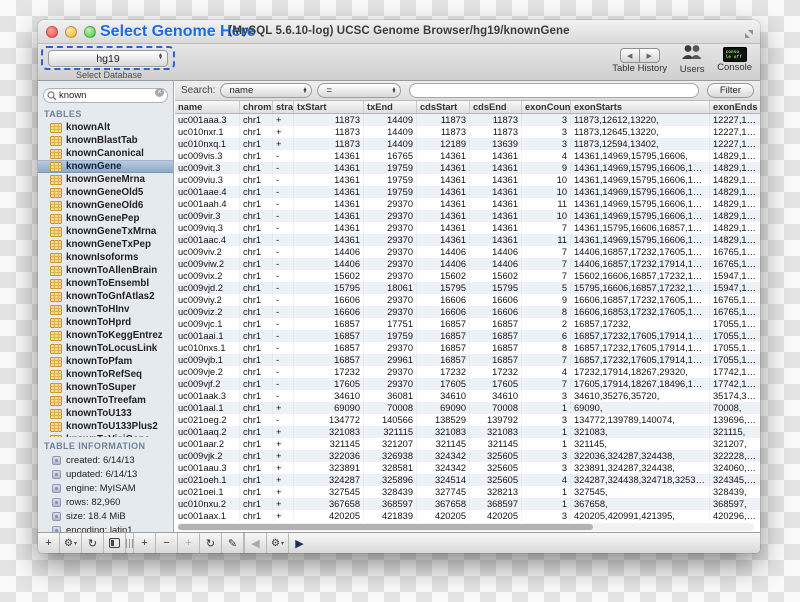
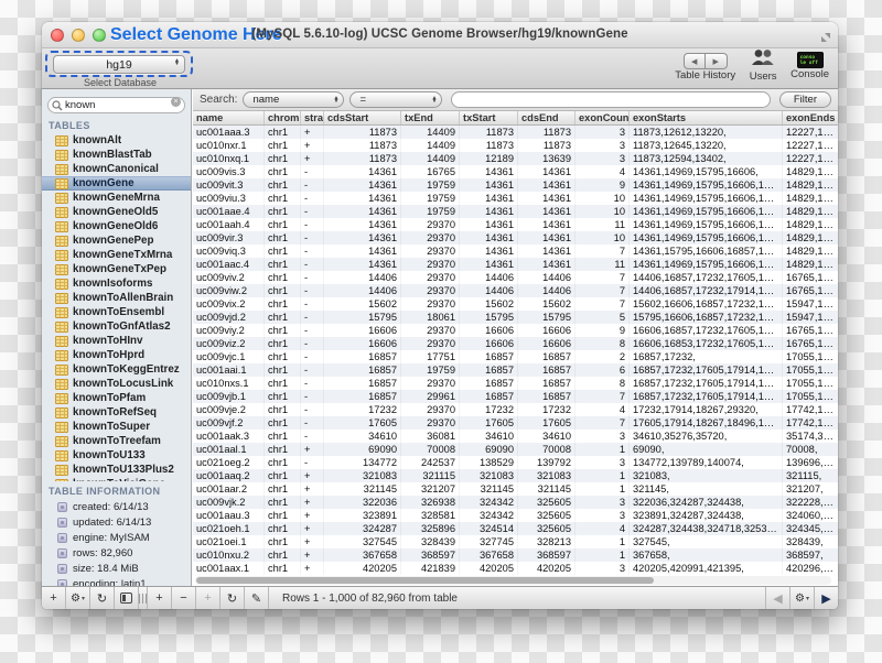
  Select Genome Here
  (MySQL 5.6.10-log) UCSC Genome Browser/hg19/knownGene
  hg19
  Select Database
  Table History
  Users
  Console
  known
  TABLES
  knownAlt
  knownBlastTab
  knownCanonical
  knownGene
  knownGeneMrna
  knownGeneOld5
  knownGeneOld6
  knownGenePep
  knownGeneTxMrna
  knownGeneTxPep
  knownIsoforms
  knownToAllenBrain
  knownToEnsembl
  knownToGnfAtlas2
  knownToHInv
  knownToHprd
  knownToKeggEntrez
  knownToLocusLink
  knownToPfam
  knownToRefSeq
  knownToSuper
  knownToTreefam
  knownToU133
  knownToU133Plus2
  TABLE INFORMATION
  created: 6/14/13
  updated: 6/14/13
  engine: MyISAM
  rows: 82,960
  size: 18.4 MiB
  encoding: latin1
  Search:
  name
  =
  Filter
  name
  chrom
- txStart
+ cdsStart
  txEnd
- cdsStart
+ txStart
  cdsEnd
  exonCoun
  exonStarts
  exonEnds
  uc001aaa.3
  chr1
  +
  11873
  14409
  11873
  11873
  3
  11873,12612,13220,
  12227,1272
  uc010nxr.1
  chr1
  +
  11873
  14409
  11873
  11873
  3
  11873,12645,13220,
  12227,1269
  uc010nxq.1
  chr1
  +
  11873
  14409
  12189
  13639
  3
  11873,12594,13402,
  12227,1272
  uc009vis.3
  chr1
  -
  14361
  16765
  14361
  14361
  4
  14361,14969,15795,16606,
  14829,1503
  uc009vit.3
  chr1
  -
  14361
  19759
  14361
  14361
  9
  14361,14969,15795,16606,1685.
  14829,1503
  uc009viu.3
  chr1
  -
  14361
  19759
  14361
  14361
  10
  14361,14969,15795,16606,1685.
  14829,1503
  uc001aae.4
  chr1
  -
  14361
  19759
  14361
  14361
  10
  14361,14969,15795,16606,1685.
  14829,1503
  uc001aah.4
  chr1
  -
  14361
  29370
  14361
  14361
  11
  14361,14969,15795,16606,1685.
  14829,1503
  uc009vir.3
  chr1
  -
  14361
  29370
  14361
  14361
  10
  14361,14969,15795,16606,1685.
  14829,1503
  uc009viq.3
  chr1
  -
  14361
  29370
  14361
  14361
  7
  14361,15795,16606,16857,1760.
  14829,1594
  uc001aac.4
  chr1
  -
  14361
  29370
  14361
  14361
  11
  14361,14969,15795,16606,1685.
  14829,1503
  uc009viv.2
  chr1
  -
  14406
  29370
  14406
  14406
  7
  14406,16857,17232,17605,1791.
  16765,1705
  uc009viw.2
  chr1
  -
  14406
  29370
  14406
  14406
  7
  14406,16857,17232,17914,1826.
  16765,1705
  uc009vix.2
  chr1
  -
  15602
  29370
  15602
  15602
  7
  15602,16606,16857,17232,1791.
  15947,1676
  uc009vjd.2
  chr1
  -
  15795
  18061
  15795
  15795
  5
  15795,16606,16857,17232,1760
  15947,1676
  uc009viy.2
  chr1
  -
  16606
  29370
  16606
  16606
  9
  16606,16857,17232,17605,1791.
  16765,1705
  uc009viz.2
  chr1
  -
  16606
  29370
  16606
  16606
  8
  16606,16853,17232,17605,1791.
  16765,1705
  uc009vjc.1
  chr1
  -
  16857
  17751
  16857
  16857
  2
  16857,17232,
  17055,1775
  uc001aai.1
  chr1
  -
  16857
  19759
  16857
  16857
  6
  16857,17232,17605,17914,1826.
  17055,1736
  uc010nxs.1
  chr1
  -
  16857
  29370
  16857
  16857
  8
  16857,17232,17605,17914,1826.
  17055,1736
  uc009vjb.1
  chr1
  -
  16857
  29961
  16857
  16857
  7
  16857,17232,17605,17914,1826.
  17055,1736
  uc009vje.2
  chr1
  -
  17232
  29370
  17232
  17232
  4
  17232,17914,18267,29320,
  17742,1806
  uc009vjf.2
  chr1
  -
  17605
  29370
  17605
  17605
  7
  17605,17914,18267,18496,1891.
  17742,1806
  uc001aak.3
  chr1
  -
  34610
  36081
  34610
  34610
  3
  34610,35276,35720,
  35174,3548
  uc001aal.1
  chr1
  +
  69090
  70008
  69090
  70008
  1
  69090,
  70008,
  uc021oeg.2
  chr1
  -
  134772
- 140566
+ 242537
  138529
  139792
  3
  134772,139789,140074,
  139696,139
  uc001aaq.2
  chr1
  +
  321083
  321115
  321083
  321083
  1
  321083,
  321115,
  uc001aar.2
  chr1
  +
  321145
  321207
  321145
  321145
  1
  321145,
  321207,
  uc009vjk.2
  chr1
  +
  322036
  326938
  324342
  325605
  3
  322036,324287,324438,
  322228,324
  uc001aau.3
  chr1
  +
  323891
  328581
  324342
  325605
  3
  323891,324287,324438,
  324060,324
  uc021oeh.1
  chr1
  +
  324287
  325896
  324514
  325605
  4
  324287,324438,324718,325382,
  324345,324
  uc021oei.1
  chr1
  +
  327545
  328439
  327745
  328213
  1
  327545,
  328439,
  uc010nxu.2
  chr1
  +
  367658
  368597
  367658
  368597
  1
  367658,
  368597,
  uc001aax.1
  chr1
  +
  420205
  421839
  420205
  420205
  3
  420205,420991,421395,
  420296,421
  +
  ⚙
  ↻
  +
  −
  +
  ↻
  ✎
+ Rows 1 - 1,000 of 82,960 from table
  ◀
  ⚙
  ▶
